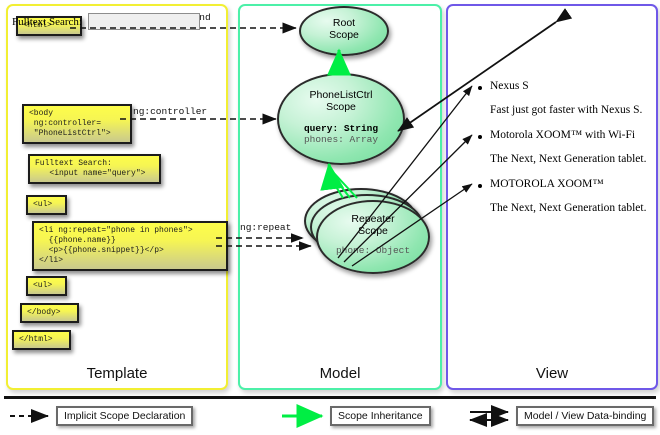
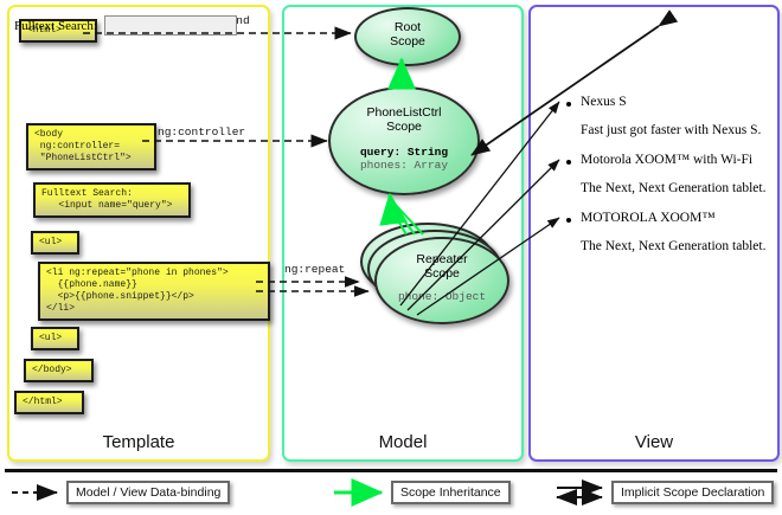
  Template
  Model
  View
  <html>
  <body
  ng:controller=
  "PhoneListCtrl">
  Fulltext Search:
  <input name="query">
  <ul>
  <li ng:repeat="phone in phones">
  {{phone.name}}
  <p>{{phone.snippet}}</p>
  </li>
  <ul>
  </body>
  </html>
  ng:controller
  ng:repeat
  Root
  Scope
  PhoneListCtrl
  Scope
  query: String
  phones: Array
  Reeatr
  Scope
  poe: Object
  Fulltext Search:
  Nexus S
  Fast just got faster with Nexus S.
  Motorola XOOM™ with Wi-Fi
  The Next, Next Generation tablet.
  MOTOROLA XOOM™
  The Next, Next Generation tablet.
- Implicit Scope Declaration
+ Model / View Data-binding
  Scope Inheritance
- Model / View Data-binding
+ Implicit Scope Declaration
